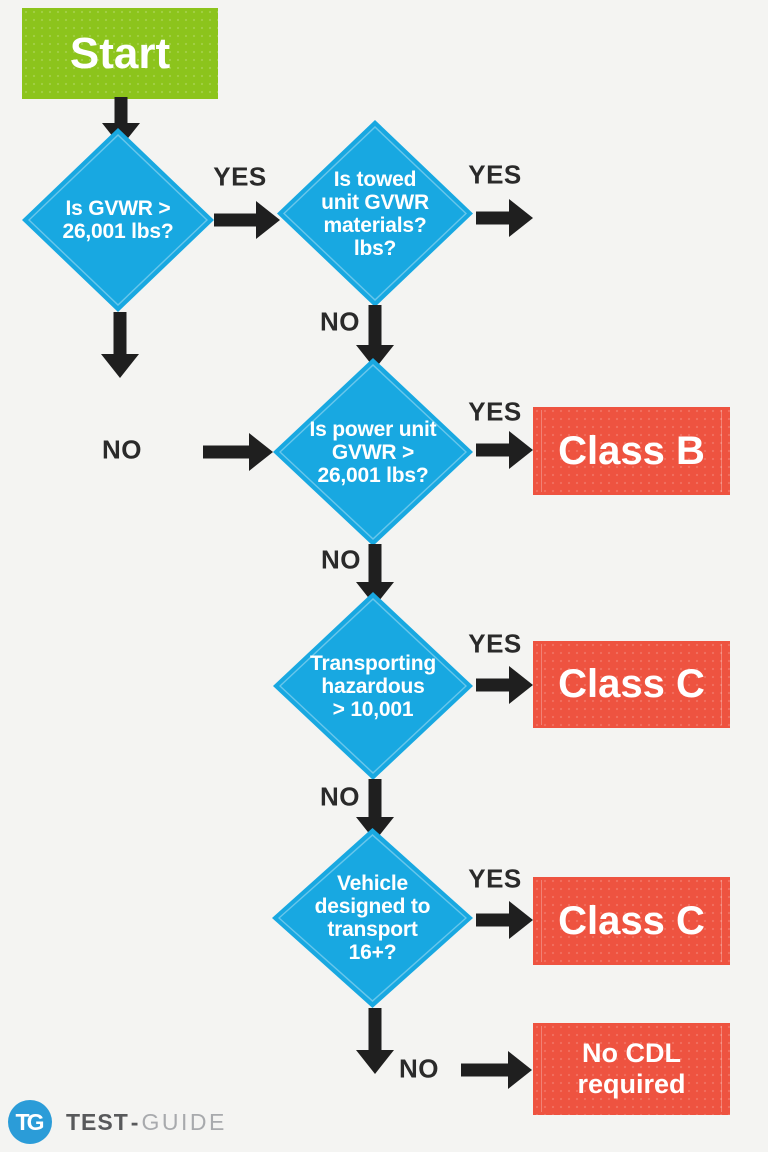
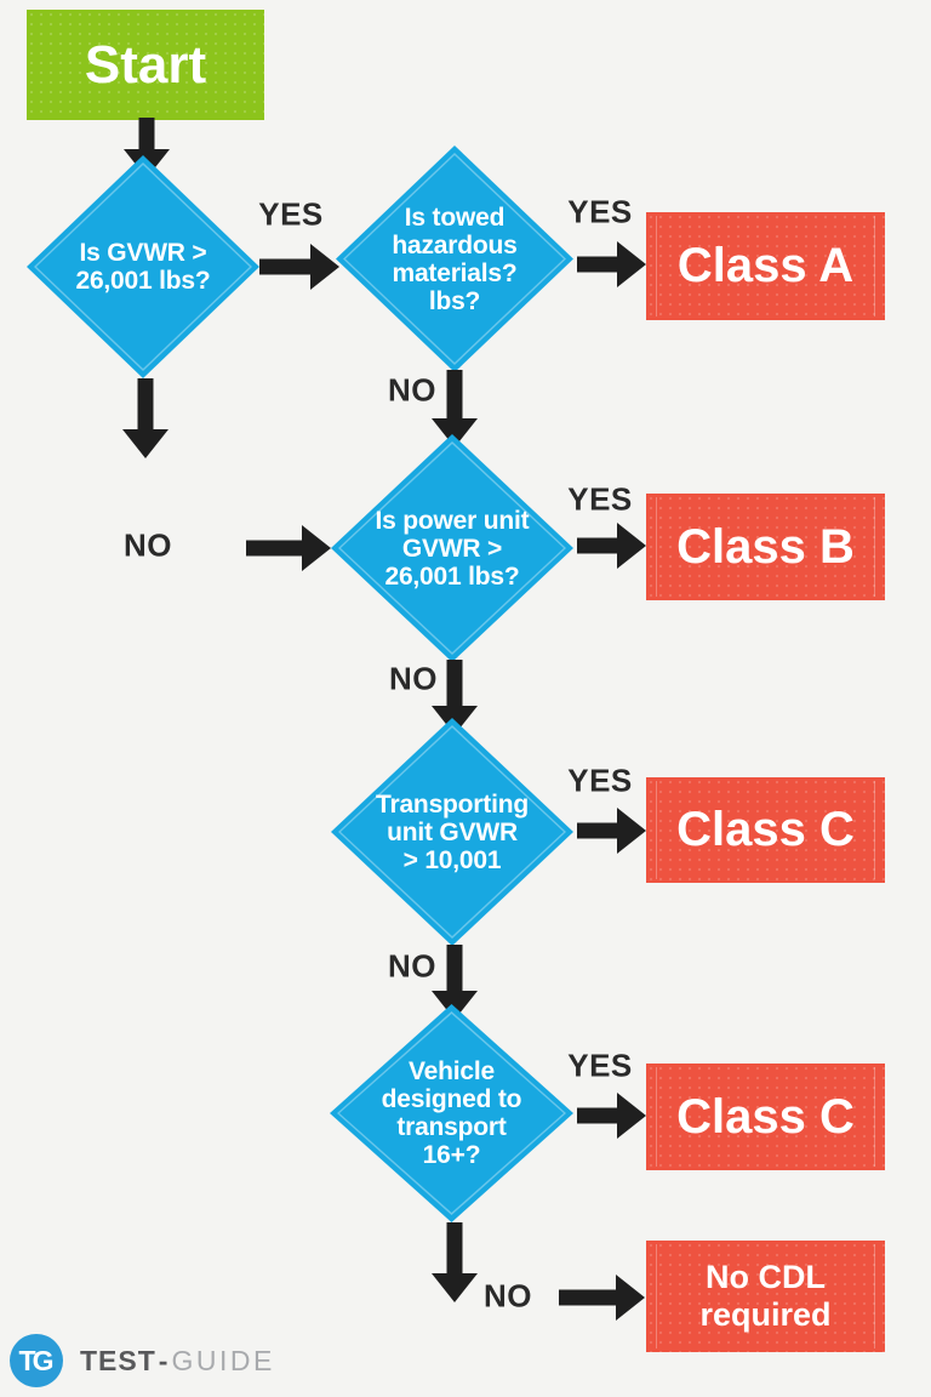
  Start
  Is GVWR >
  26,001 lbs?
  YES
  Is towed
- unit GVWR
+ hazardous
  materials?
  lbs?
  YES
+ Class A
  NO
  NO
  Is power unit
  GVWR >
  26,001 lbs?
  YES
  Class B
  NO
  Transporting
- hazardous
+ unit GVWR
  > 10,001
  YES
  Class C
  NO
  Vehicle
  designed to
  transport
  16+?
  YES
  Class C
  NO
  No CDL
  required
  TG
  TEST-GUIDE
